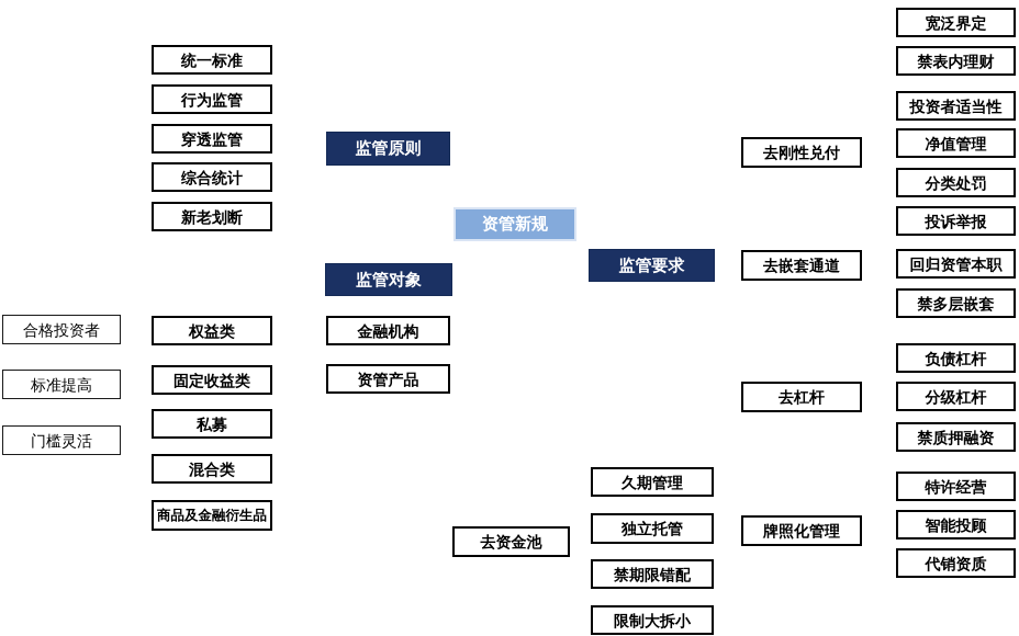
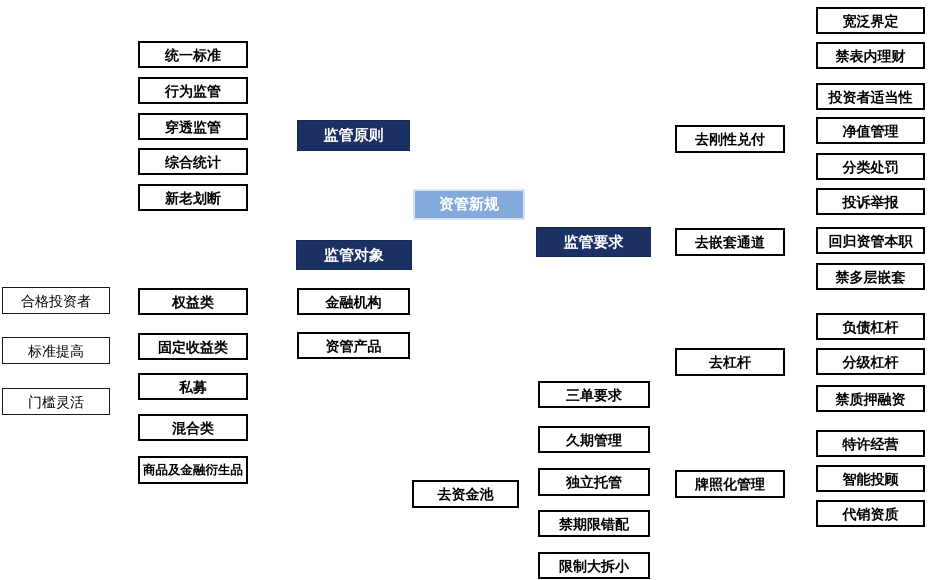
  合格投资者
  标准提高
  门槛灵活
  统一标准
  行为监管
  穿透监管
  综合统计
  新老划断
  权益类
  固定收益类
  私募
  混合类
  商品及金融衍生品
  监管原则
  监管对象
  监管要求
  资管新规
  金融机构
  资管产品
  去刚性兑付
  去嵌套通道
  去杠杆
  牌照化管理
  去资金池
+ 三单要求
  久期管理
  独立托管
  禁期限错配
  限制大拆小
  宽泛界定
  禁表内理财
  投资者适当性
  净值管理
  分类处罚
  投诉举报
  回归资管本职
  禁多层嵌套
  负债杠杆
  分级杠杆
  禁质押融资
  特许经营
  智能投顾
  代销资质
